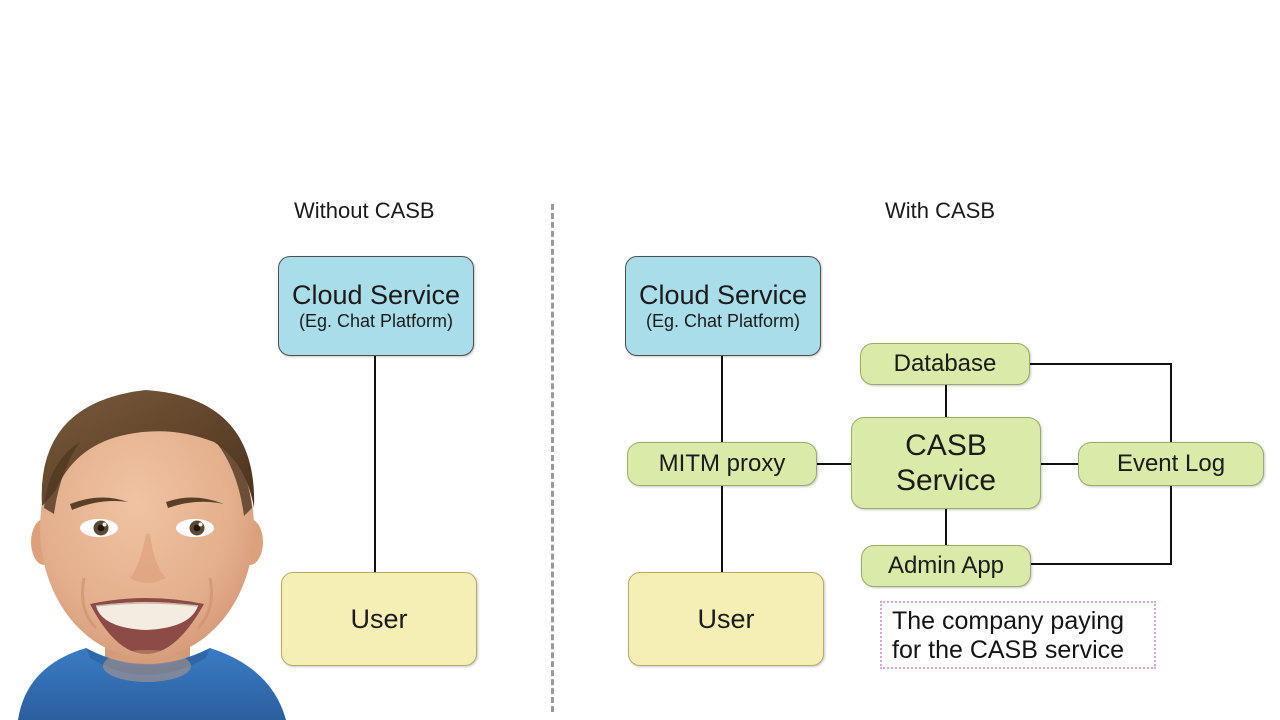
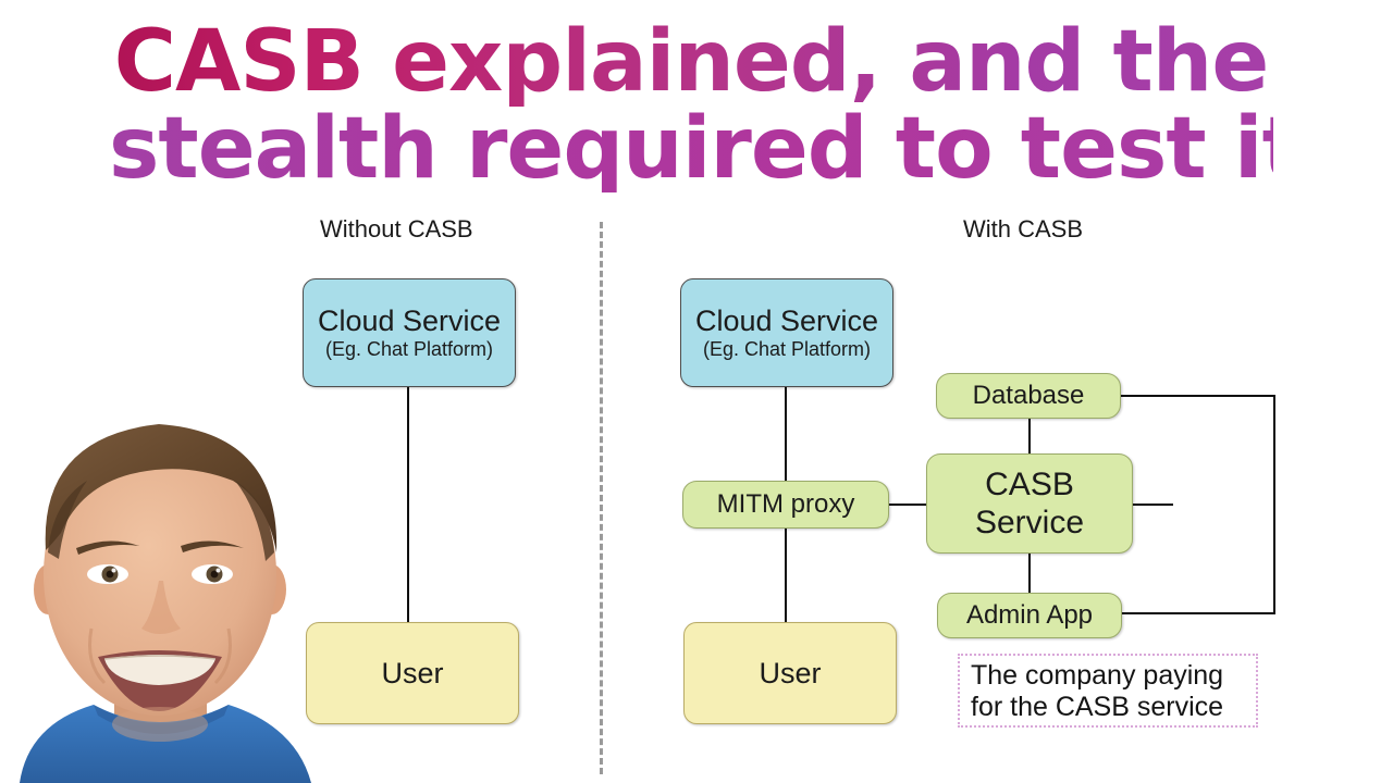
+ CASB explained, and the
+ stealth required to test it
  Without CASB
  With CASB
  Cloud Service
  (Eg. Chat Platform)
  User
  Cloud Service
  (Eg. Chat Platform)
  MITM proxy
  User
  Database
  CASB
  Service
- Event Log
  Admin App
  The company paying
  for the CASB service
